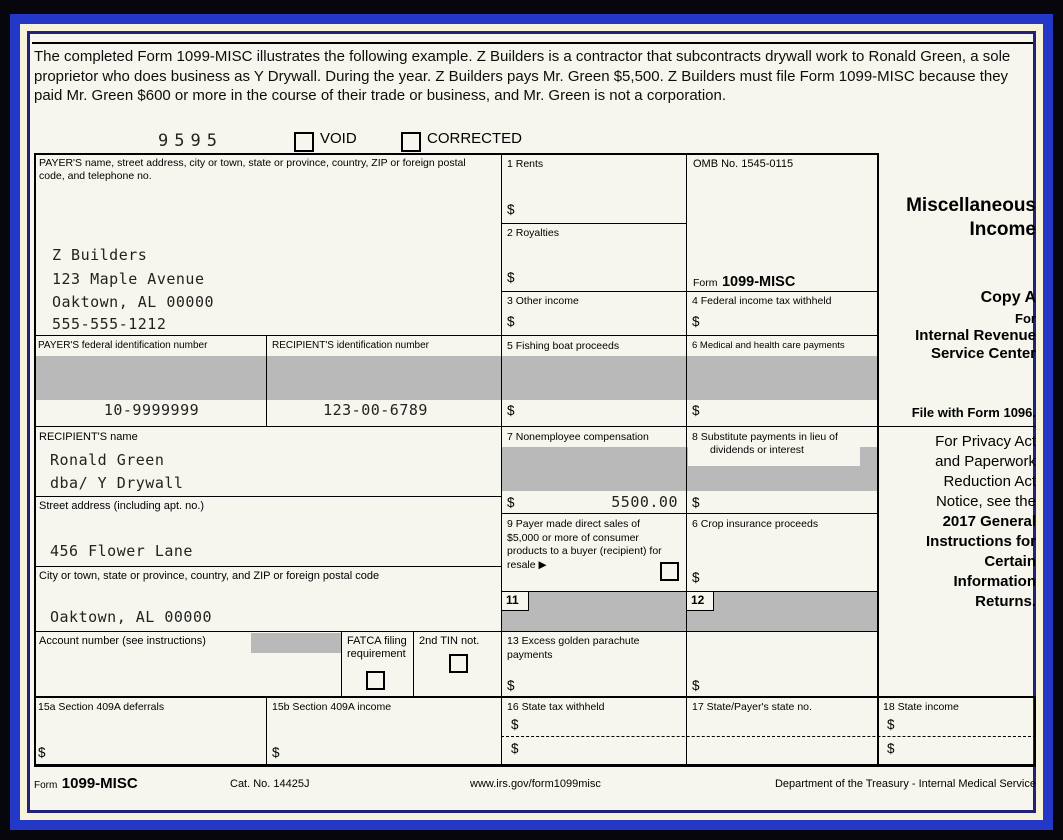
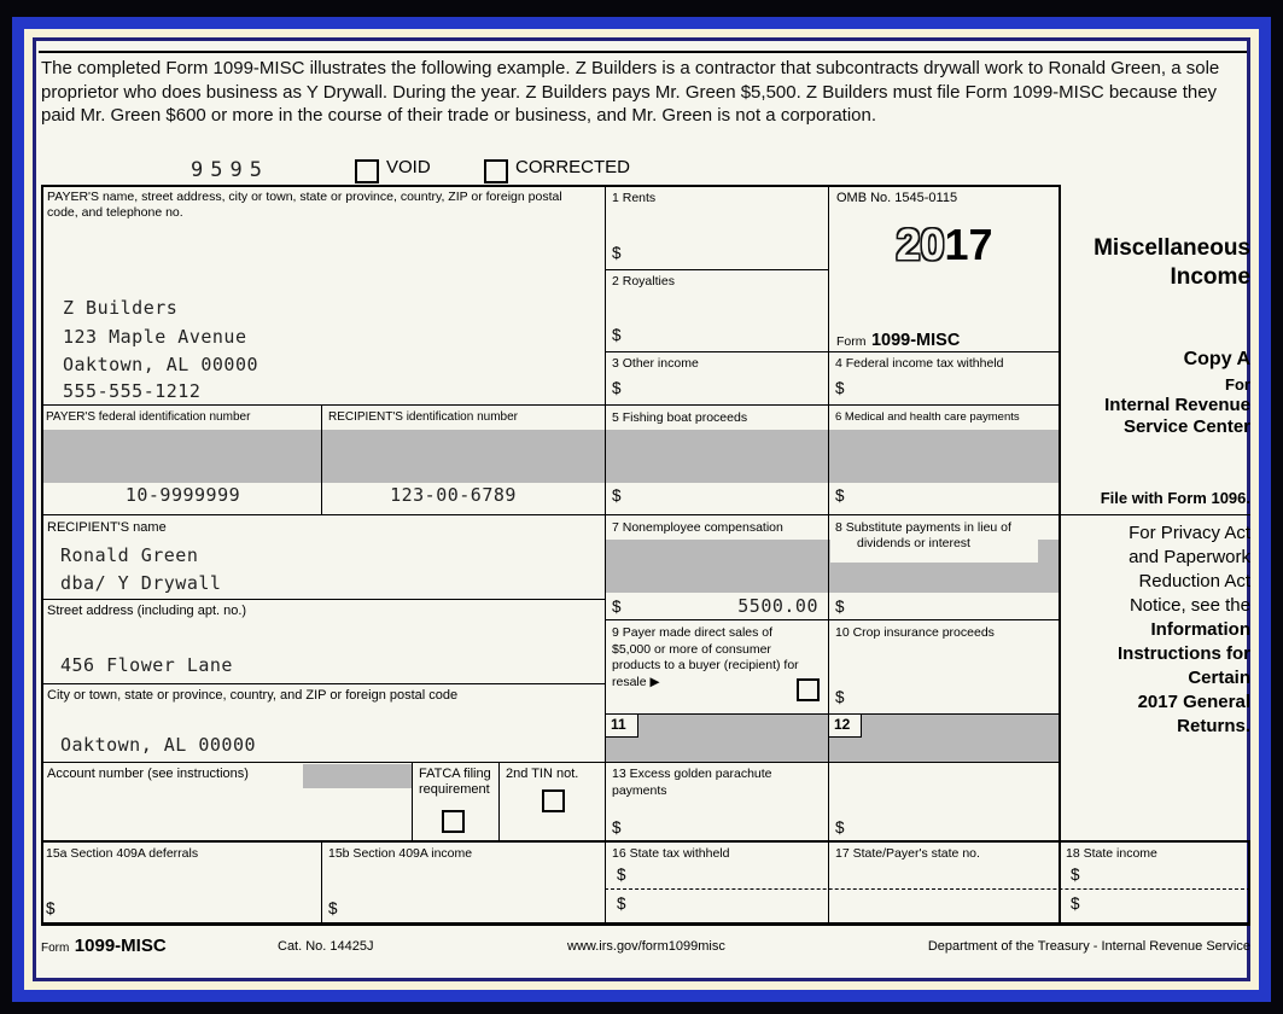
  The completed Form 1099-MISC illustrates the following example. Z Builders is a contractor that subcontracts drywall work to Ronald Green, a sole proprietor who does business as Y Drywall. During the year. Z Builders pays Mr. Green $5,500. Z Builders must file Form 1099-MISC because they paid Mr. Green $600 or more in the course of their trade or business, and Mr. Green is not a corporation.
  9595
  VOID
  CORRECTED
  PAYER'S name, street address, city or town, state or province, country, ZIP or foreign postal code, and telephone no.
  Z Builders
  123 Maple Avenue
  Oaktown, AL 00000
  555-555-1212
  1 Rents
  $
  2 Royalties
  $
  OMB No. 1545-0115
+ 2017
  Form 1099-MISC
  Miscellaneous
  Income
  Copy A
  For
  Internal Revenue
  Service Center
  File with Form 1096.
  For Privacy Act
  and Paperwork
  Reduction Act
  Notice, see the
- 2017 General
+ Information
  Instructions for
  Certain
- Information
+ 2017 General
  Returns.
  3 Other income
  $
  4 Federal income tax withheld
  $
  PAYER'S federal identification number
  RECIPIENT'S identification number
  10-9999999
  123-00-6789
  5 Fishing boat proceeds
  $
  6 Medical and health care payments
  $
  RECIPIENT'S name
  Ronald Green
  dba/ Y Drywall
  7 Nonemployee compensation
  $
  5500.00
  8 Substitute payments in lieu of
  dividends or interest
  $
  Street address (including apt. no.)
  456 Flower Lane
  9 Payer made direct sales of $5,000 or more of consumer products to a buyer (recipient) for resale ▶
- 6 Crop insurance proceeds
+ 10 Crop insurance proceeds
  $
  City or town, state or province, country, and ZIP or foreign postal code
  Oaktown, AL 00000
  11
  12
  Account number (see instructions)
  FATCA filing requirement
  2nd TIN not.
  13 Excess golden parachute payments
  $
  $
  15a Section 409A deferrals
  $
  15b Section 409A income
  $
  16 State tax withheld
  $
  $
  17 State/Payer's state no.
  18 State income
  $
  $
  Form 1099-MISC
  Cat. No. 14425J
  www.irs.gov/form1099misc
- Department of the Treasury - Internal Medical Service
+ Department of the Treasury - Internal Revenue Service
